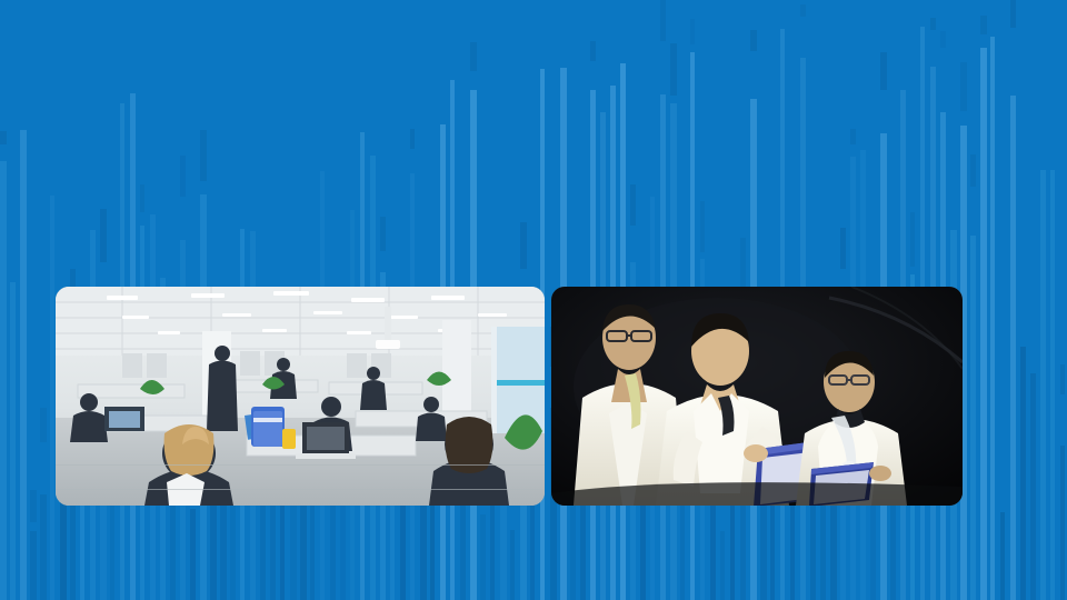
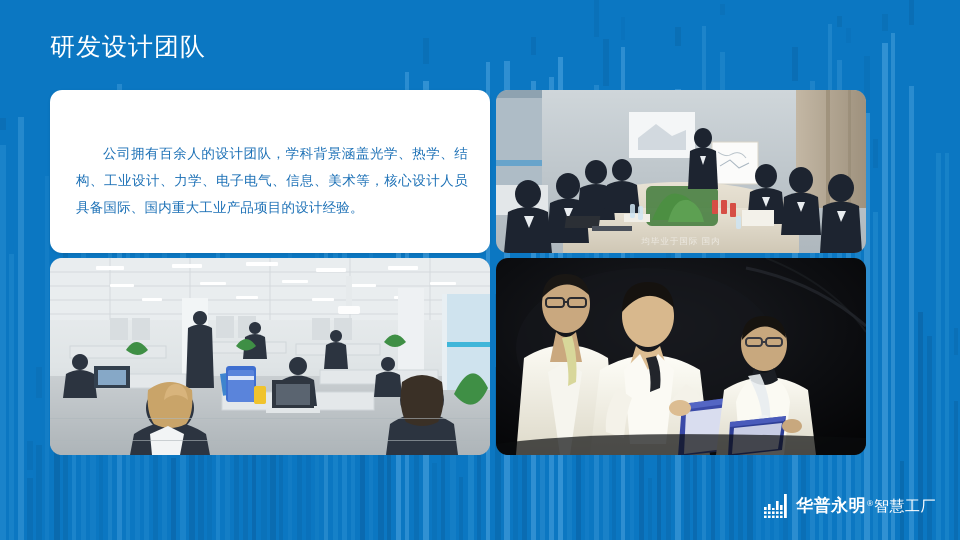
+ 研发设计团队
+ 公司拥有百余人的设计团队，学科背景涵盖光学、热学、结构、工业设计、力学、电子电气、信息、美术等，核心设计人员具备国际、国内重大工业产品项目的设计经验。
+ 均毕业于国际 国内
+ 华普永明
+ ®
+ 智慧工厂
